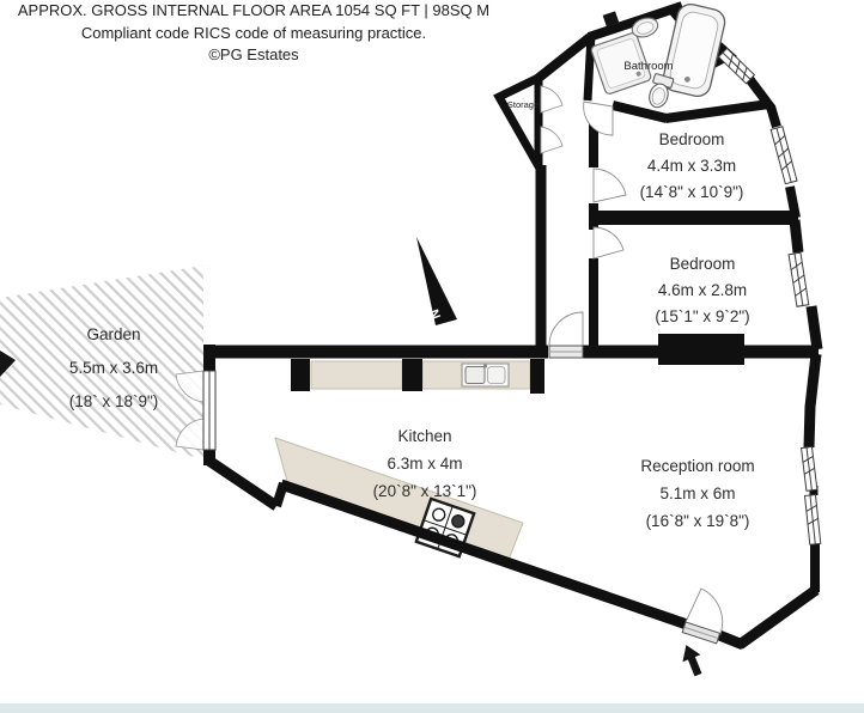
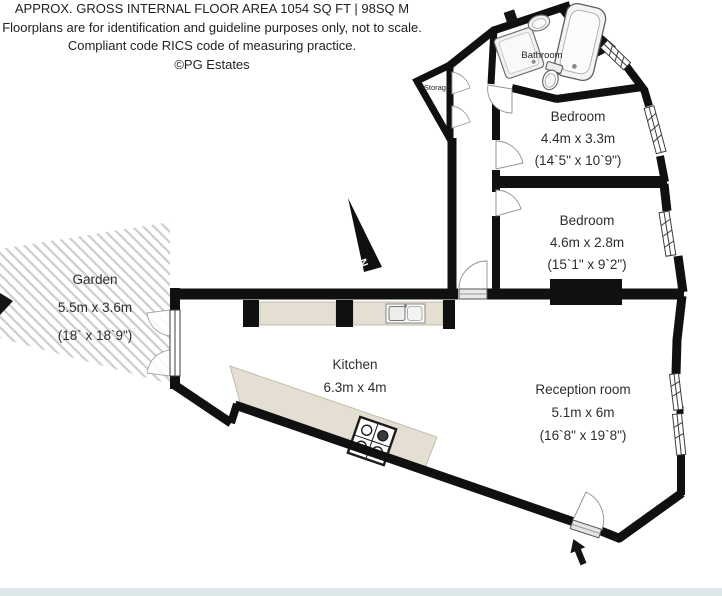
  APPROX. GROSS INTERNAL FLOOR AREA 1054 SQ FT | 98SQ M
+ Floorplans are for identification and guideline purposes only, not to scale.
  Compliant code RICS code of measuring practice.
  ©PG Estates
  Garden
  5.5m x 3.6m
  (18` x 18`9")
  Kitchen
  6.3m x 4m
- (20`8" x 13`1")
  Reception room
  5.1m x 6m
  (16`8" x 19`8")
  Bedroom
  4.4m x 3.3m
- (14`8" x 10`9")
+ (14`5" x 10`9")
  Bedroom
  4.6m x 2.8m
  (15`1" x 9`2")
  Bathroom
  Storage
